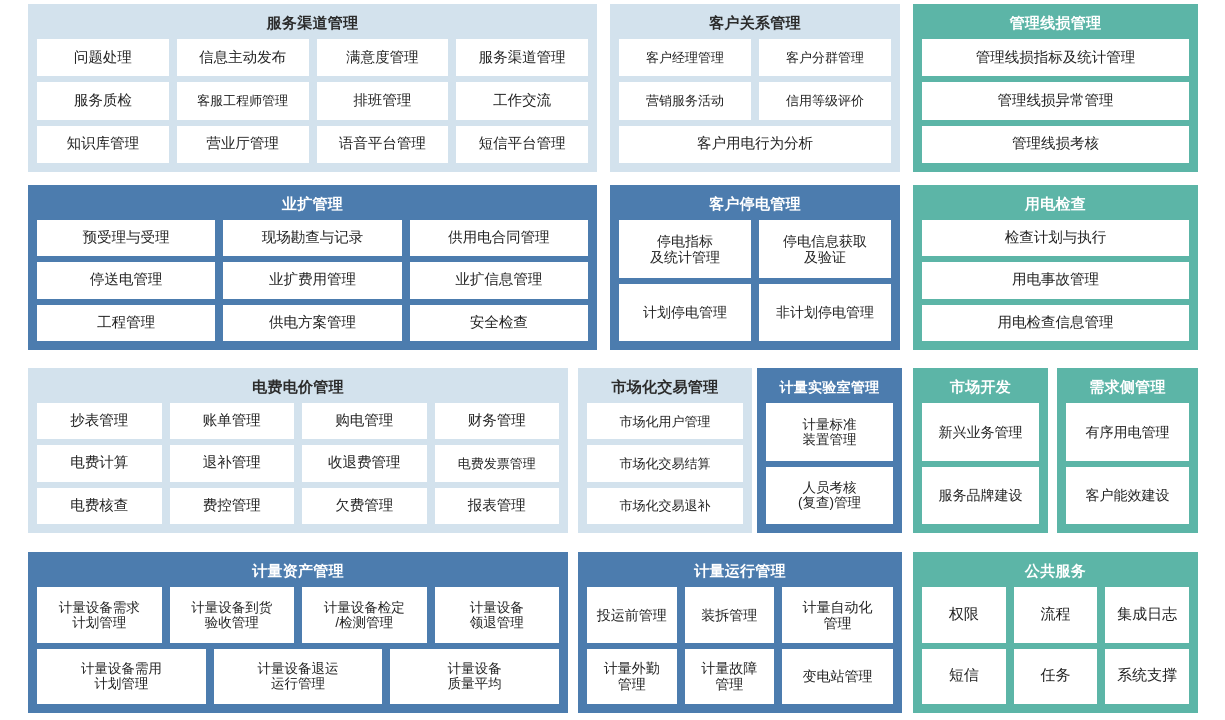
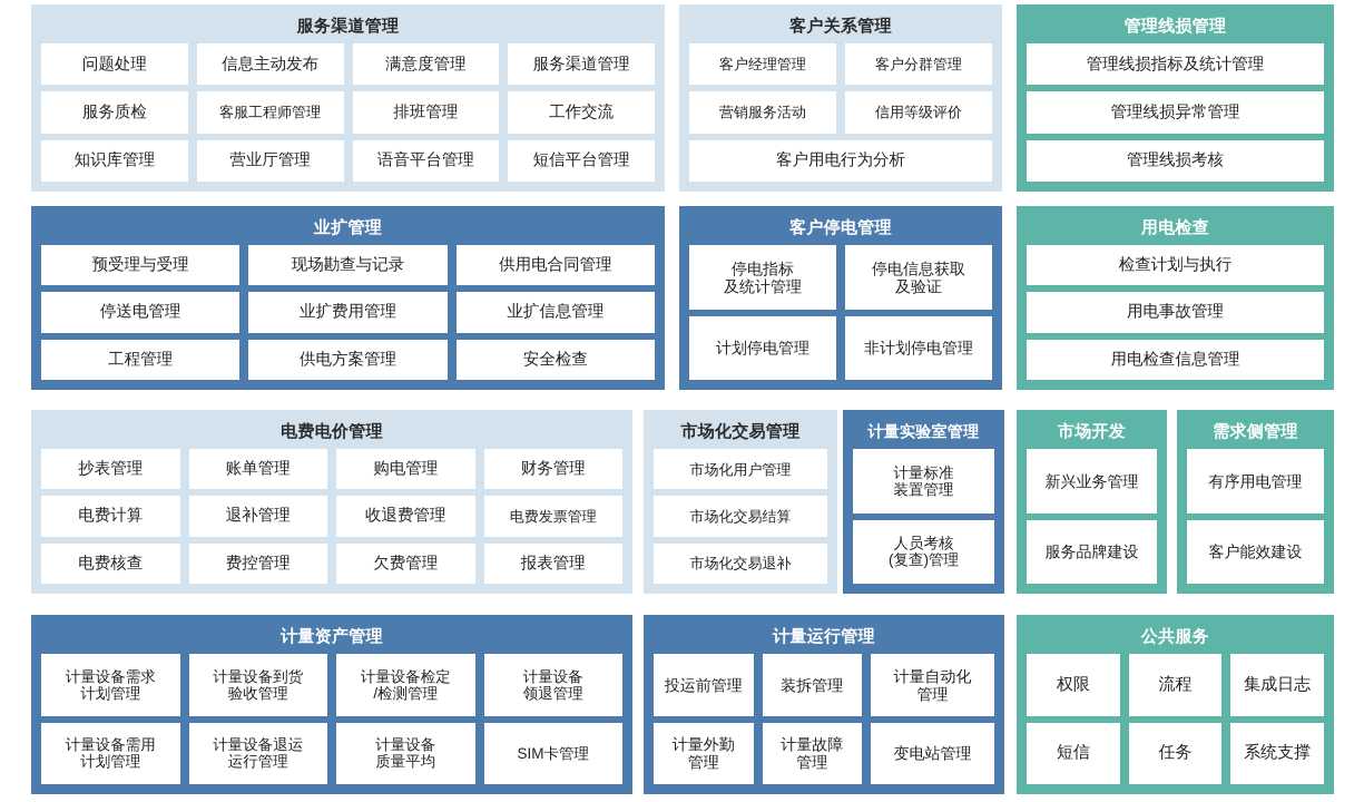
  服务渠道管理
  问题处理
  信息主动发布
  满意度管理
  服务渠道管理
  服务质检
  客服工程师管理
  排班管理
  工作交流
  知识库管理
  营业厅管理
  语音平台管理
  短信平台管理
  客户关系管理
  客户经理管理
  客户分群管理
  营销服务活动
  信用等级评价
  客户用电行为分析
  管理线损管理
  管理线损指标及统计管理
  管理线损异常管理
  管理线损考核
  业扩管理
  预受理与受理
  现场勘查与记录
  供用电合同管理
  停送电管理
  业扩费用管理
  业扩信息管理
  工程管理
  供电方案管理
  安全检查
  客户停电管理
  停电指标
  及统计管理
  停电信息获取
  及验证
  计划停电管理
  非计划停电管理
  用电检查
  检查计划与执行
  用电事故管理
  用电检查信息管理
  电费电价管理
  抄表管理
  账单管理
  购电管理
  财务管理
  电费计算
  退补管理
  收退费管理
  电费发票管理
  电费核查
  费控管理
  欠费管理
  报表管理
  市场化交易管理
  市场化用户管理
  市场化交易结算
  市场化交易退补
  计量实验室管理
  计量标准
  装置管理
  人员考核
  (复查)管理
  市场开发
  新兴业务管理
  服务品牌建设
  需求侧管理
  有序用电管理
  客户能效建设
  计量资产管理
  计量设备需求
  计划管理
  计量设备到货
  验收管理
  计量设备检定
  /检测管理
  计量设备
  领退管理
  计量设备需用
  计划管理
  计量设备退运
  运行管理
  计量设备
  质量平均
+ SIM卡管理
  计量运行管理
  投运前管理
  装拆管理
  计量自动化
  管理
  计量外勤
  管理
  计量故障
  管理
  变电站管理
  公共服务
  权限
  流程
  集成日志
  短信
  任务
  系统支撑
